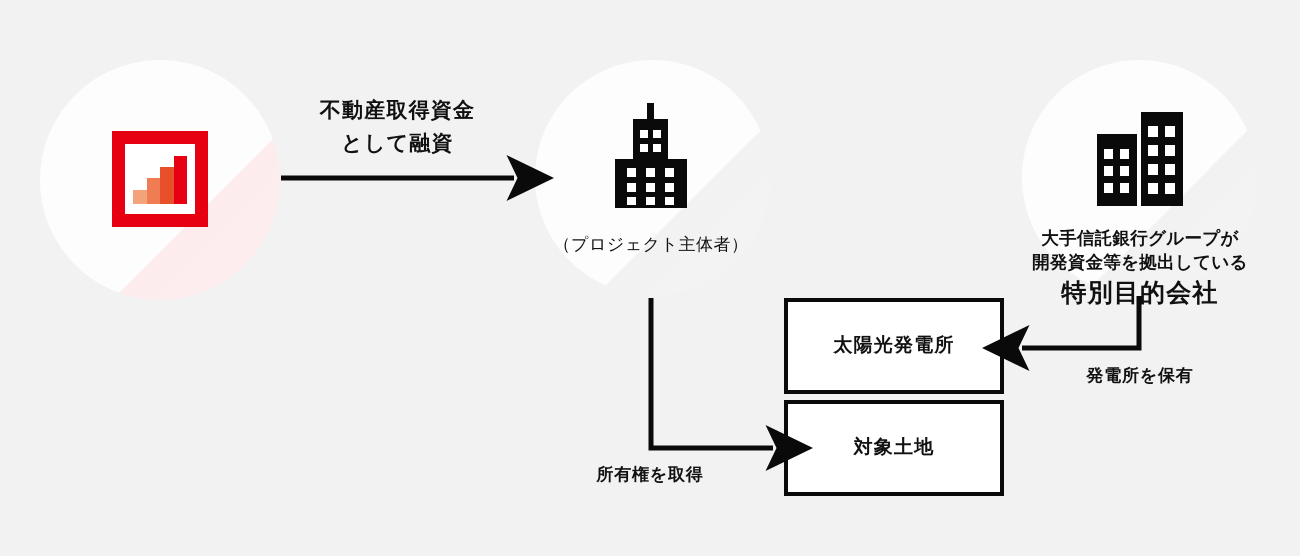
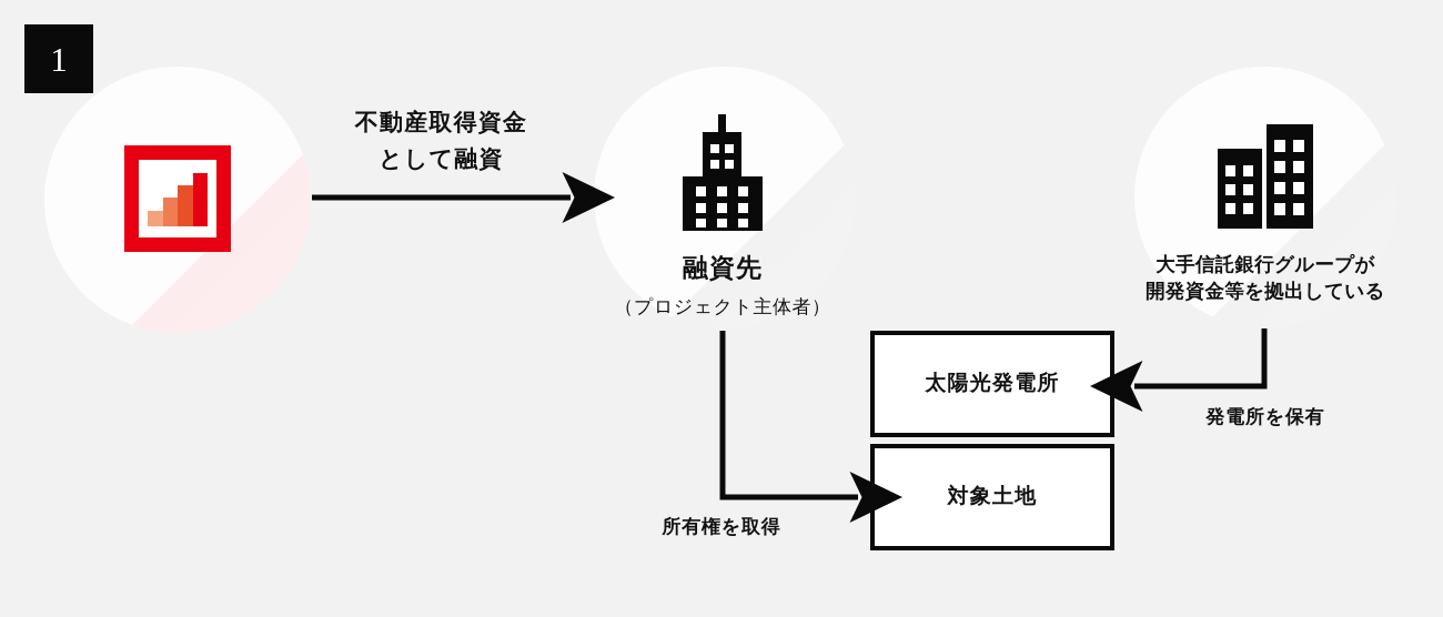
+ 1
+ 融資先
  （プロジェクト主体者）
  大手信託銀行グループが
  開発資金等を拠出している
- 特別目的会社
  不動産取得資金
  として融資
  所有権を取得
  発電所を保有
  太陽光発電所
  対象土地
